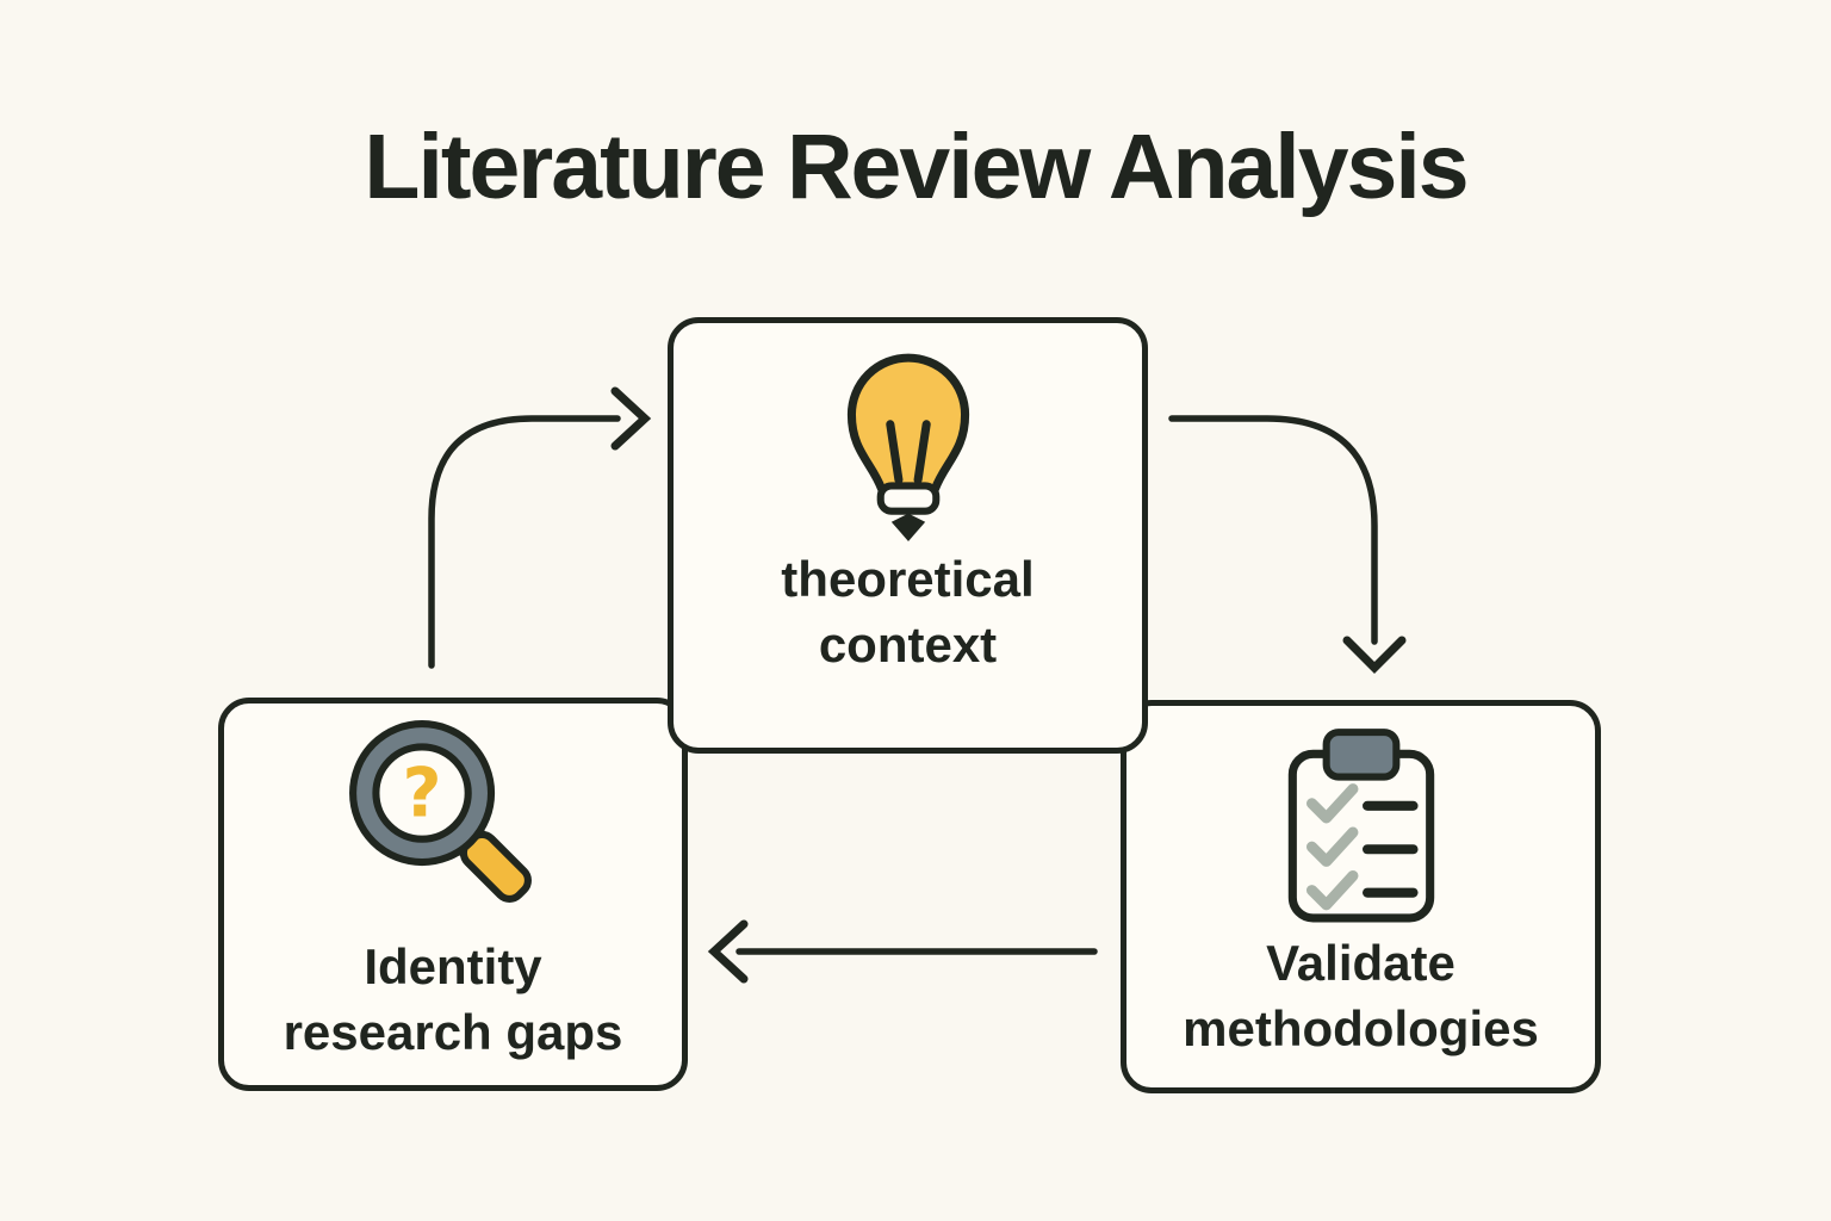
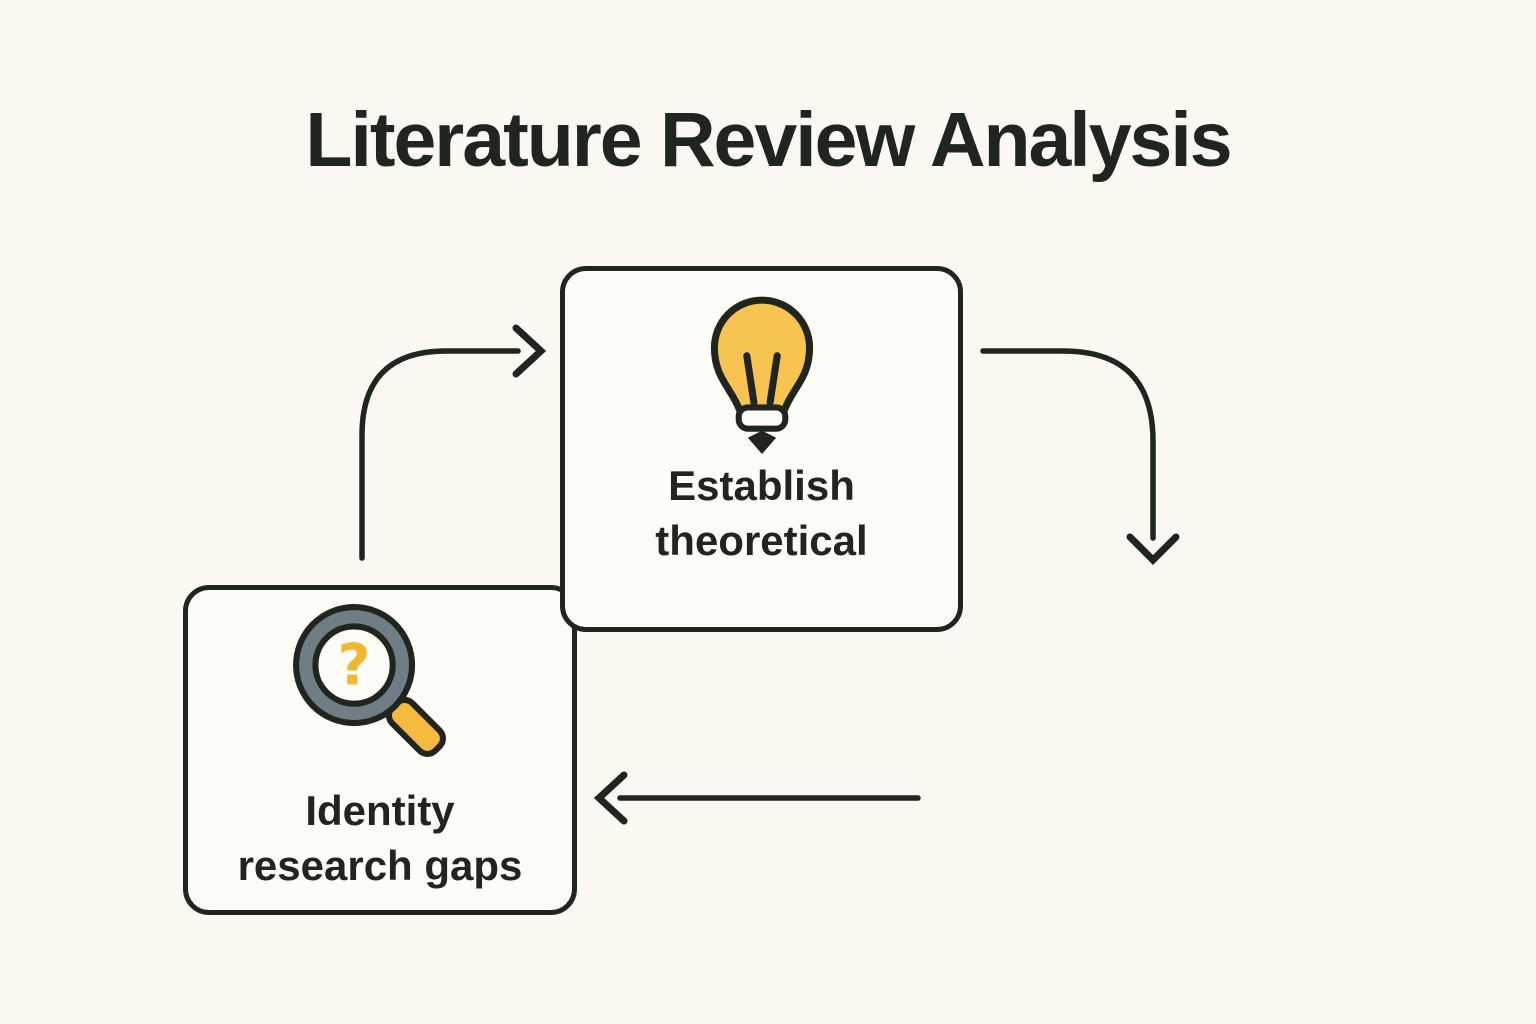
  Literature Review Analysis
+ Establish
  theoretical
- context
  ?
  Identity
  research gaps
- Validate
- methodologies
